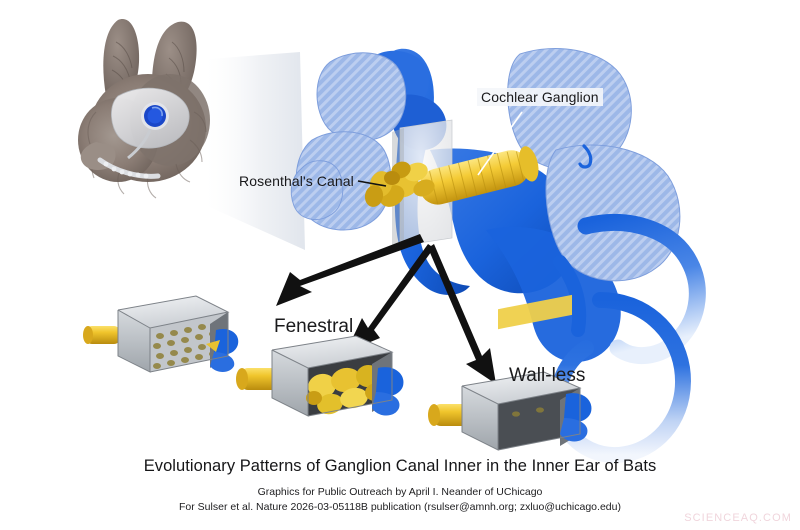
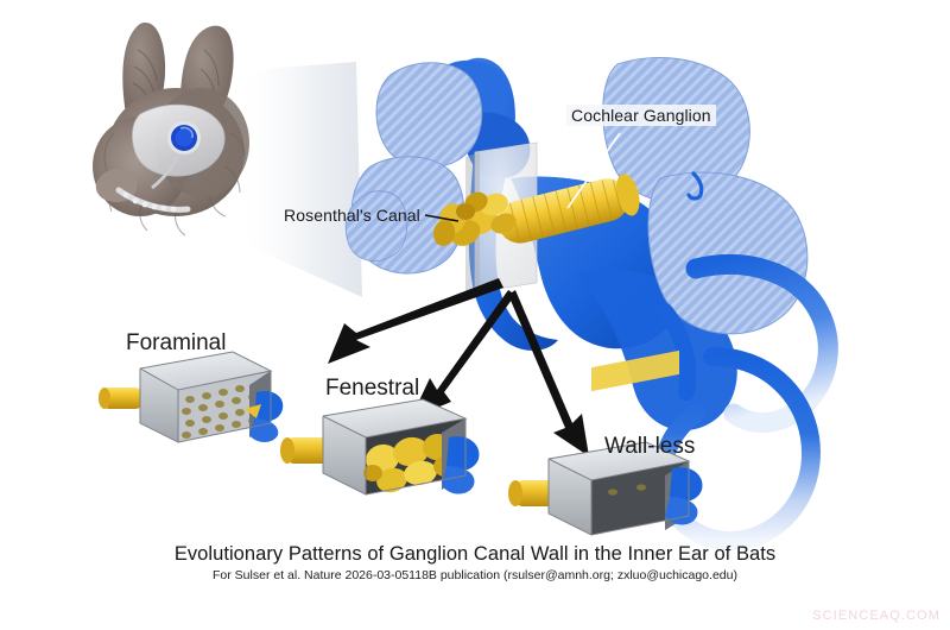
  Cochlear Ganglion
  Rosenthal's Canal
+ Foraminal
  Fenestral
  Wall-less
- Evolutionary Patterns of Ganglion Canal Inner in the Inner Ear of Bats
+ Evolutionary Patterns of Ganglion Canal Wall in the Inner Ear of Bats
- Graphics for Public Outreach by April I. Neander of UChicago
  For Sulser et al. Nature 2026-03-05118B publication (rsulser@amnh.org; zxluo@uchicago.edu)
  SCIENCEAQ.COM
